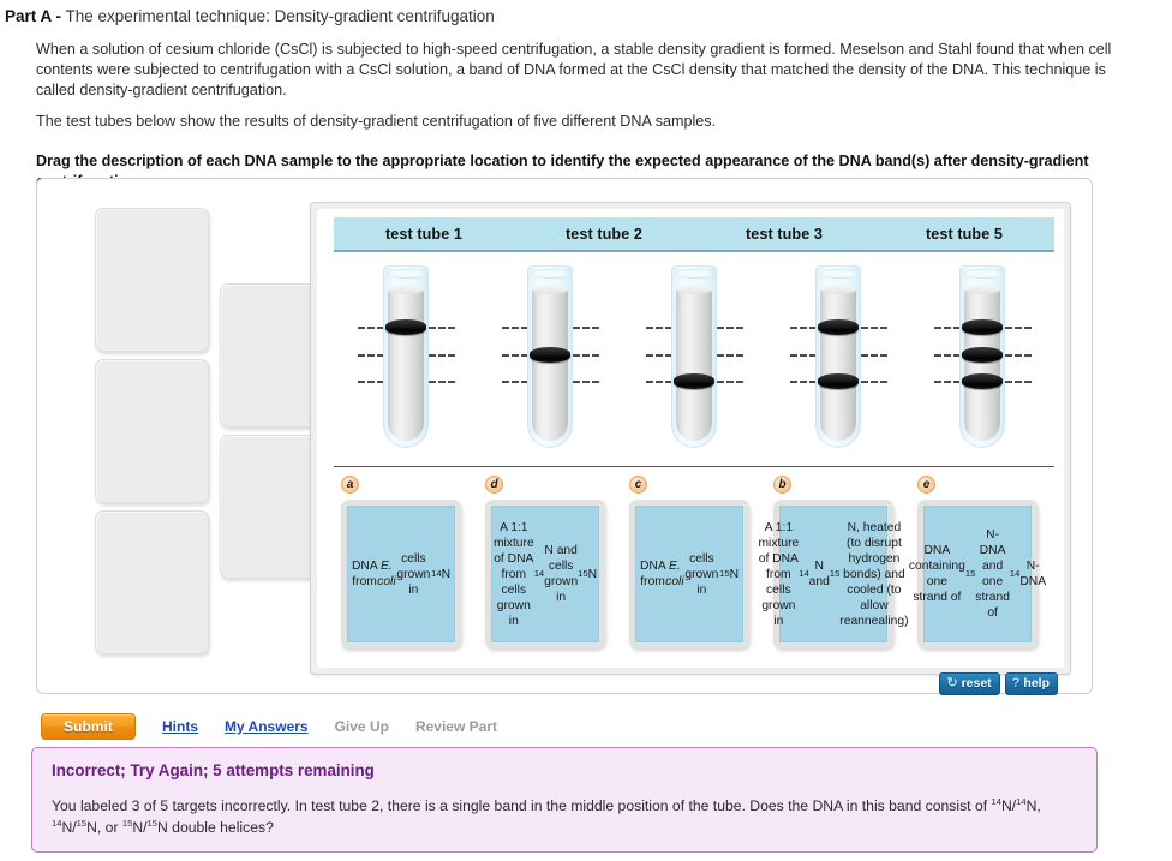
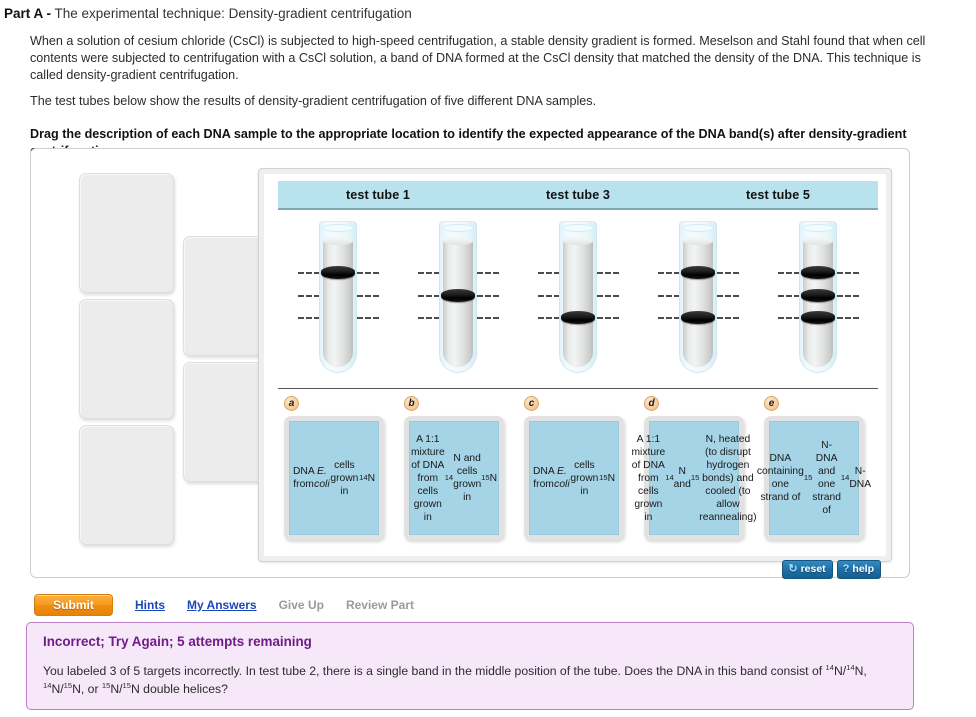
  Part A - The experimental technique: Density-gradient centrifugation
  When a solution of cesium chloride (CsCl) is subjected to high-speed centrifugation, a stable density gradient is formed. Meselson and Stahl found that when cell contents were subjected to centrifugation with a CsCl solution, a band of DNA formed at the CsCl density that matched the density of the DNA. This technique is called density-gradient centrifugation.
  The test tubes below show the results of density-gradient centrifugation of five different DNA samples.
  Drag the description of each DNA sample to the appropriate location to identify the expected appearance of the DNA band(s) after density-gradient
  test tube 1
- test tube 2
  test tube 3
  test tube 5
  a
  DNA from
  E. coli
  cells grown in
  14
  N
- d
+ b
  A 1:1 mixture of DNA from cells grown in
  14
  N and cells grown in
  15
  N
  c
  DNA from
  E. coli
  cells grown in
  15
  N
- b
+ d
  A 1:1 mixture of DNA from cells grown in
  14
  N and
  15
  N, heated (to disrupt hydrogen bonds) and cooled (to allow reannealing)
  e
  DNA containing one strand of
  15
  N-DNA and one strand of
  14
  N-DNA
  ↻
  reset
  ?
  help
  Submit
  Hints
  My Answers
  Give Up
  Review Part
  Incorrect; Try Again; 5 attempts remaining
  You labeled 3 of 5 targets incorrectly. In test tube 2, there is a single band in the middle position of the tube. Does the DNA in this band consist of 14N/14N, 14N/15N, or 15N/15N double helices?
